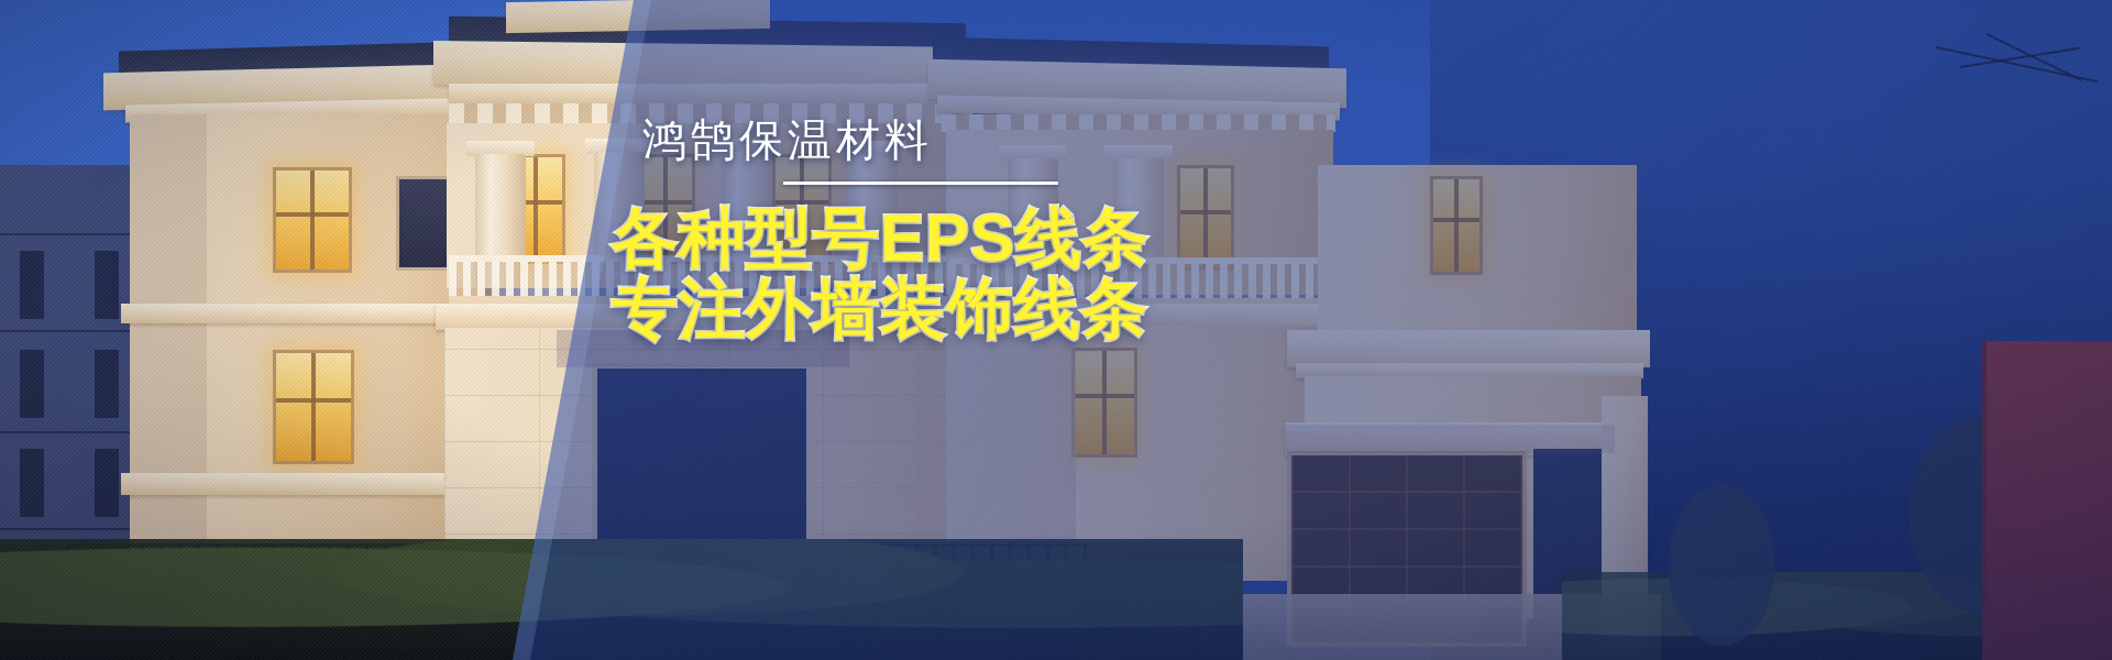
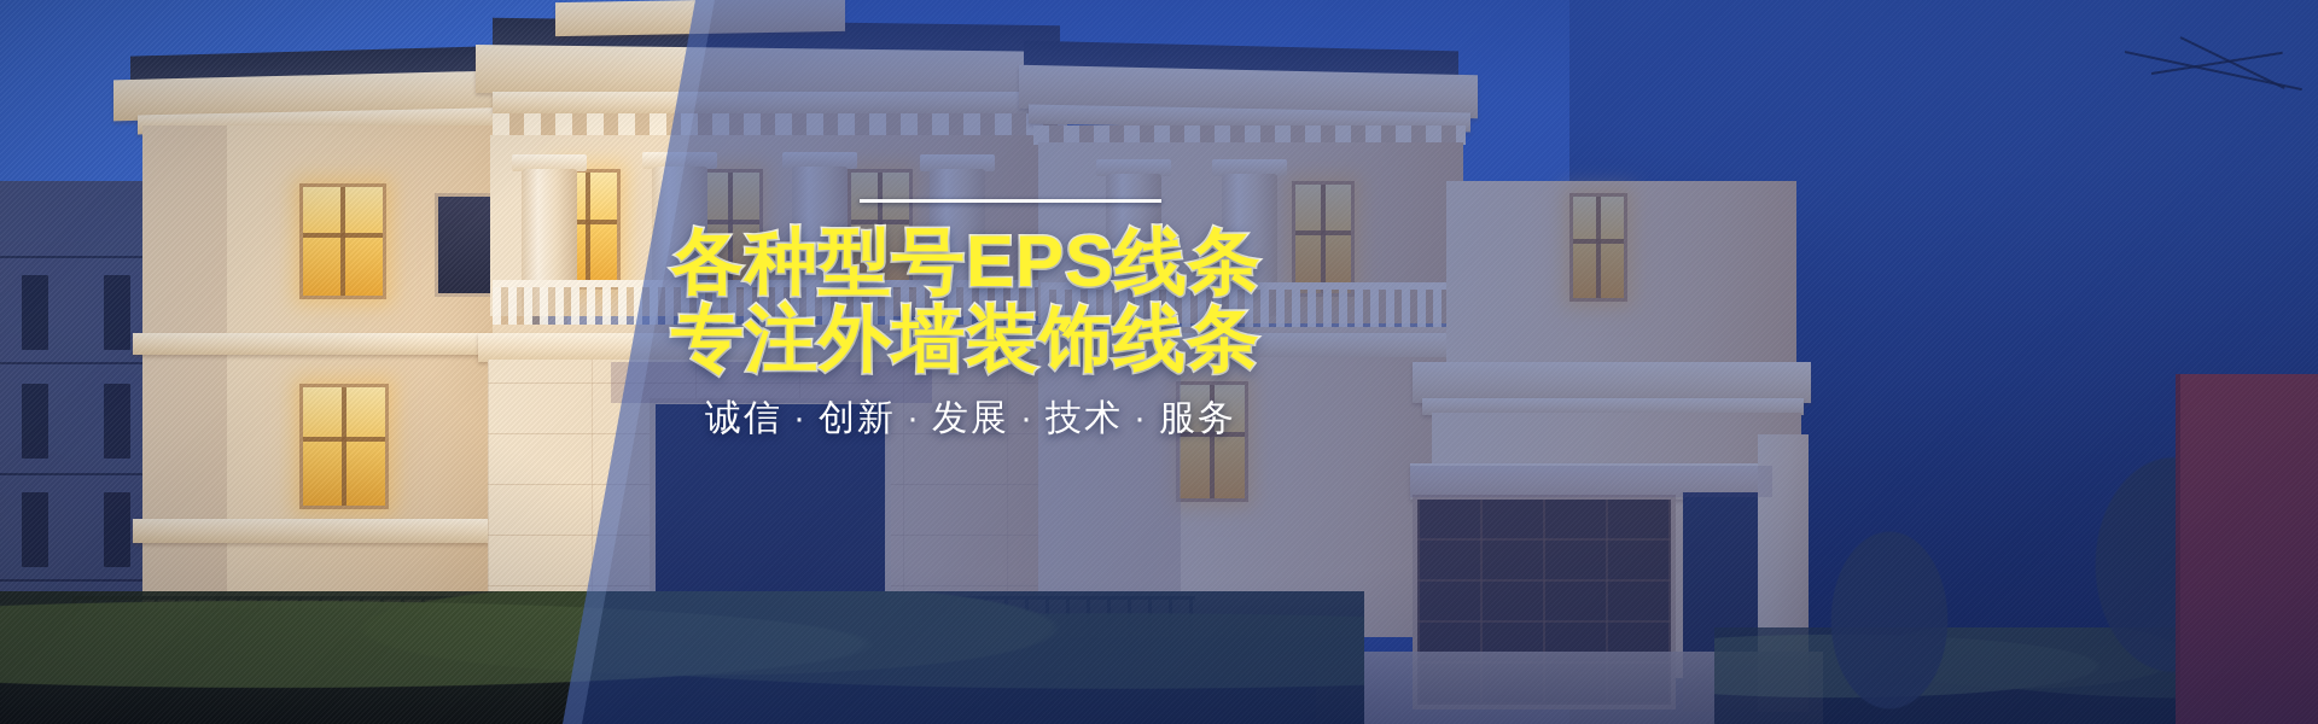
- 鸿鹄保温材料
  各种型号EPS线条
  专注外墙装饰线条
+ 诚信 · 创新 · 发展 · 技术 · 服务
